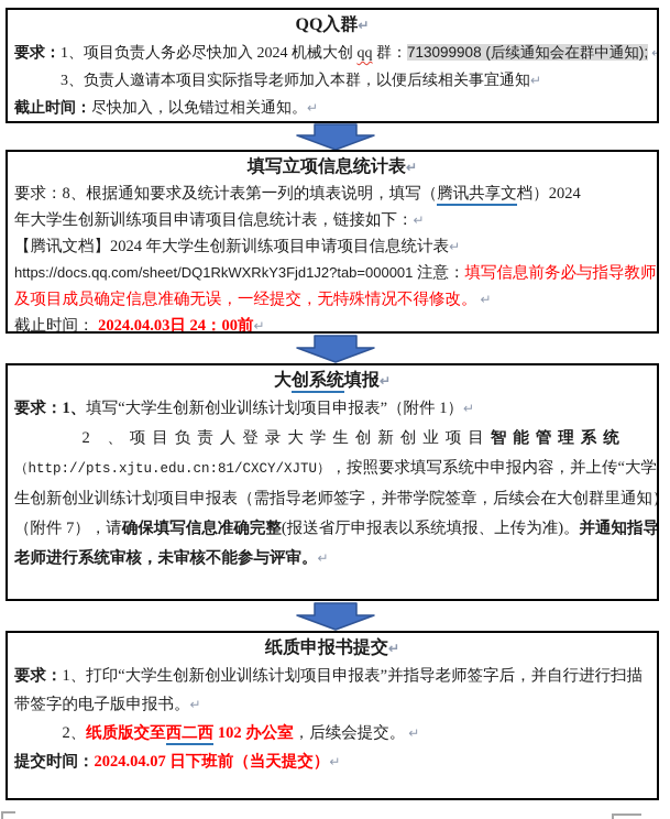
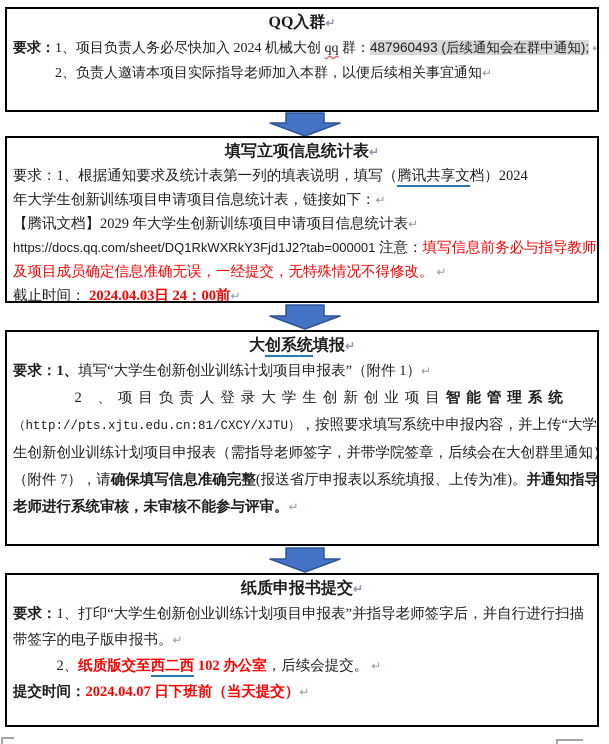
  QQ入群↵
- 要求：1、项目负责人务必尽快加入 2024 机械大创 qq 群：713099908 (后续通知会在群中通知);
+ 要求：1、项目负责人务必尽快加入 2024 机械大创 qq 群：487960493 (后续通知会在群中通知);
- 3、负责人邀请本项目实际指导老师加入本群，以便后续相关事宜通知↵
+ 2、负责人邀请本项目实际指导老师加入本群，以便后续相关事宜通知↵
- 截止时间：尽快加入，以免错过相关通知。↵
  填写立项信息统计表↵
- 要求：8、根据通知要求及统计表第一列的填表说明，填写（腾讯共享文档）2024
+ 要求：1、根据通知要求及统计表第一列的填表说明，填写（腾讯共享文档）2024
  年大学生创新训练项目申请项目信息统计表，链接如下：↵
- 【腾讯文档】2024 年大学生创新训练项目申请项目信息统计表↵
+ 【腾讯文档】2029 年大学生创新训练项目申请项目信息统计表↵
  https://docs.qq.com/sheet/DQ1RkWXRkY3Fjd1J2?tab=000001 注意：填写信息前务必与指导教师
  及项目成员确定信息准确无误，一经提交，无特殊情况不得修改。 ↵
  截止时间： 2024.04.03日 24：00前↵
  大创系统填报↵
  要求：1、填写“大学生创新创业训练计划项目申报表”（附件 1）↵
  2 、项目负责人登录大学生创新创业项目智能管理系统
  （http://pts.xjtu.edu.cn:81/CXCY/XJTU），按照要求填写系统中申报内容，并上传“大学
  生创新创业训练计划项目申报表（需指导老师签字，并带学院签章，后续会在大创群里通知
  （附件 7），请确保填写信息准确完整(报送省厅申报表以系统填报、上传为准)。并通知指导
  老师进行系统审核，未审核不能参与评审。↵
  纸质申报书提交↵
  要求：1、打印“大学生创新创业训练计划项目申报表”并指导老师签字后，并自行进行扫描
  带签字的电子版申报书。↵
  2、纸质版交至西二西 102 办公室，后续会提交。 ↵
  提交时间：2024.04.07 日下班前（当天提交）↵
